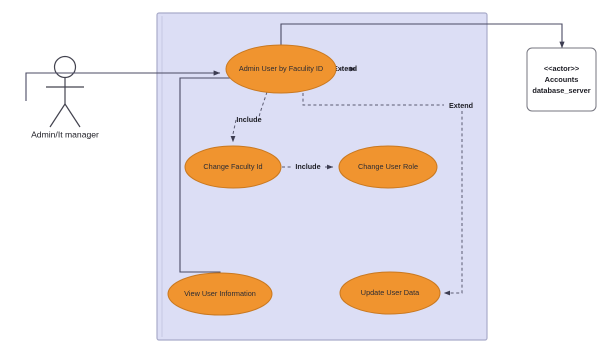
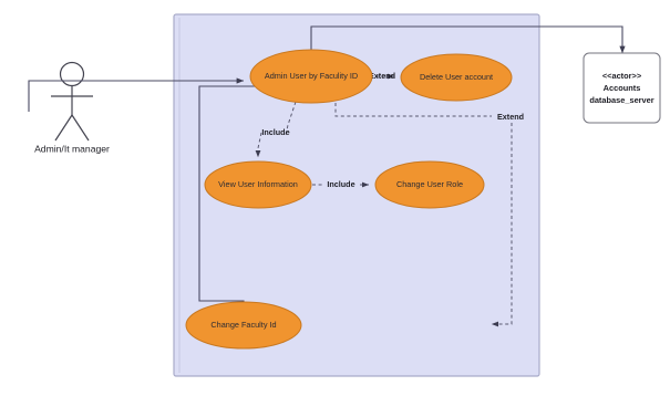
  Admin/It manager
  xtend
  Extend
  Include
  Include
  Admin User by Faculity ID
+ Delete User account
- Change Faculty Id
+ View User Information
  Change User Role
- View User Information
+ Change Faculty Id
- Update User Data
  <<actor>>
  Accounts
  database_server
